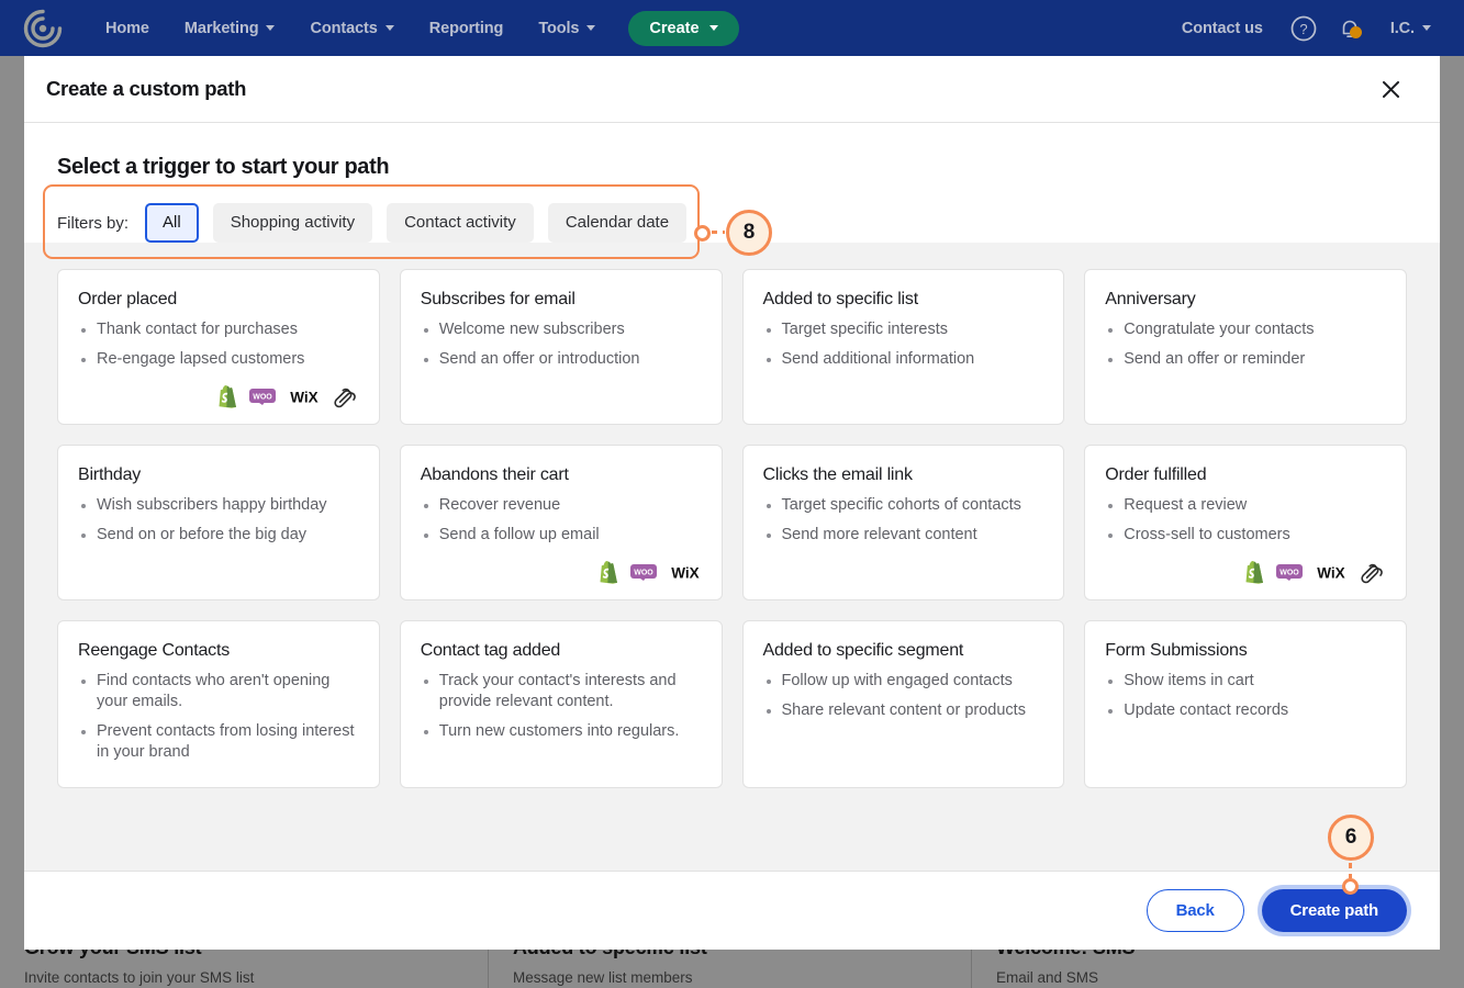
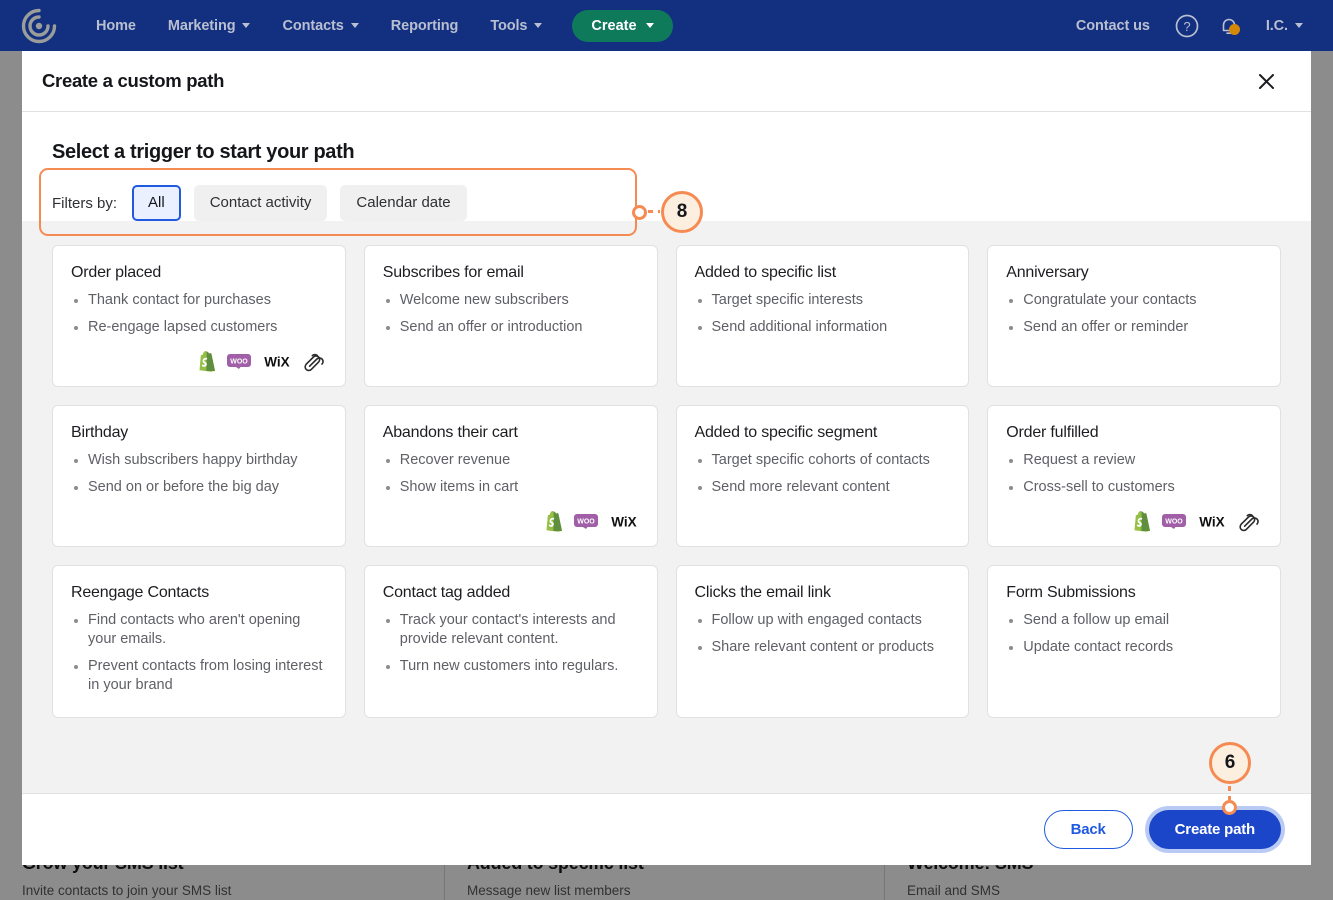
  Invite contacts to join your SMS list
  Message new list members
  Email and SMS
  Home
  Marketing
  Contacts
  Reporting
  Tools
  Create
  Contact us
  ?
  I.C.
  Create a custom path
  Select a trigger to start your path
  Filters by:
  All
- Shopping activity
  Contact activity
  Calendar date
  Order placed
  Thank contact for purchases
  Re-engage lapsed customers
  WiX
  Subscribes for email
  Welcome new subscribers
  Send an offer or introduction
  Added to specific list
  Target specific interests
  Send additional information
  Anniversary
  Congratulate your contacts
  Send an offer or reminder
  Birthday
  Wish subscribers happy birthday
  Send on or before the big day
  Abandons their cart
  Recover revenue
- Send a follow up email
+ Show items in cart
  WiX
- Clicks the email link
+ Added to specific segment
  Target specific cohorts of contacts
  Send more relevant content
  Order fulfilled
  Request a review
  Cross-sell to customers
  WiX
  Reengage Contacts
  Find contacts who aren't opening your emails.
  Prevent contacts from losing interest in your brand
  Contact tag added
  Track your contact's interests and provide relevant content.
  Turn new customers into regulars.
- Added to specific segment
+ Clicks the email link
  Follow up with engaged contacts
  Share relevant content or products
  Form Submissions
- Show items in cart
+ Send a follow up email
  Update contact records
  Back
  Create path
  8
  6
